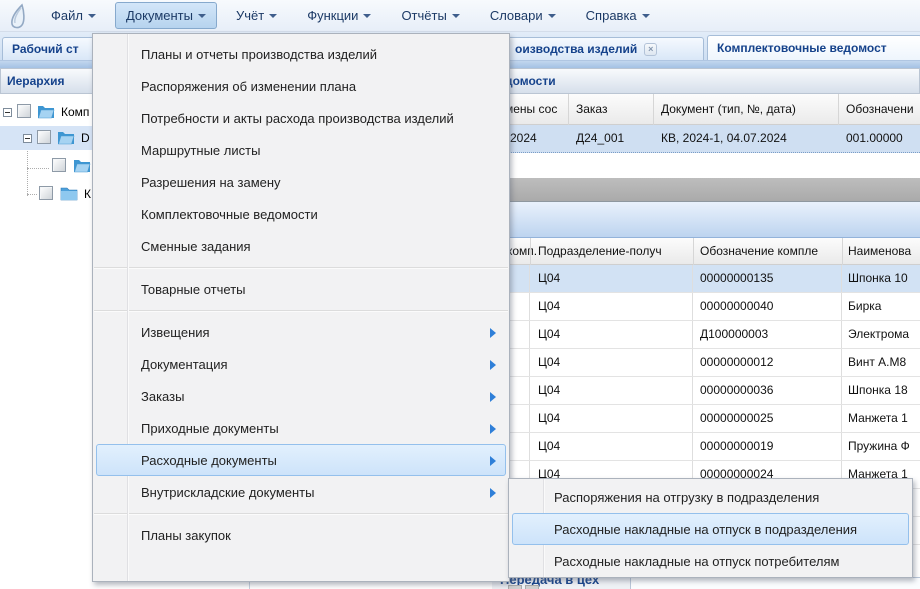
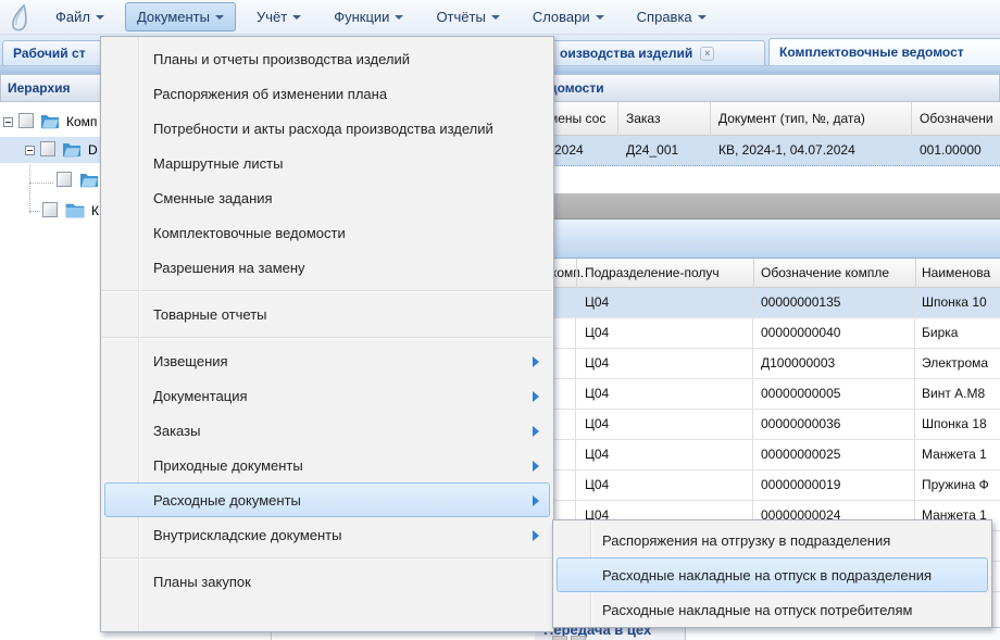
  Рабочий ст
  оизводства изделий
  ×
  Комплектовочные ведомост
  Файл
  Документы
  Учёт
  Функции
  Отчёты
  Словари
  Справка
  Иерархия
  омости
  Комп
  D
  К
  ены сос
  Заказ
  Документ (тип, №, дата)
  Обозначени
  2024
  Д24_001
  КВ, 2024-1, 04.07.2024
  001.00000
  Подразделение-получ
  Обозначение компле
  Наименова
  Ц04
  00000000135
  Шпонка 10
  Ц04
  00000000040
  Бирка
  Ц04
  Д100000003
  Электрома
  Ц04
- 00000000012
+ 00000000005
  Винт А.М8
  Ц04
  00000000036
  Шпонка 18
  Ц04
  00000000025
  Манжета 1
  Ц04
  00000000019
  Пружина Ф
  Ц04
  00000000024
  Манжета 1
  ередача в цех
  Планы и отчеты производства изделий
  Распоряжения об изменении плана
  Потребности и акты расхода производства изделий
  Маршрутные листы
- Разрешения на замену
+ Сменные задания
  Комплектовочные ведомости
- Сменные задания
+ Разрешения на замену
  Товарные отчеты
  Извещения
  Документация
  Заказы
  Приходные документы
  Расходные документы
  Внутрискладские документы
  Планы закупок
  Распоряжения на отгрузку в подразделения
  Расходные накладные на отпуск в подразделения
  Расходные накладные на отпуск потребителям
